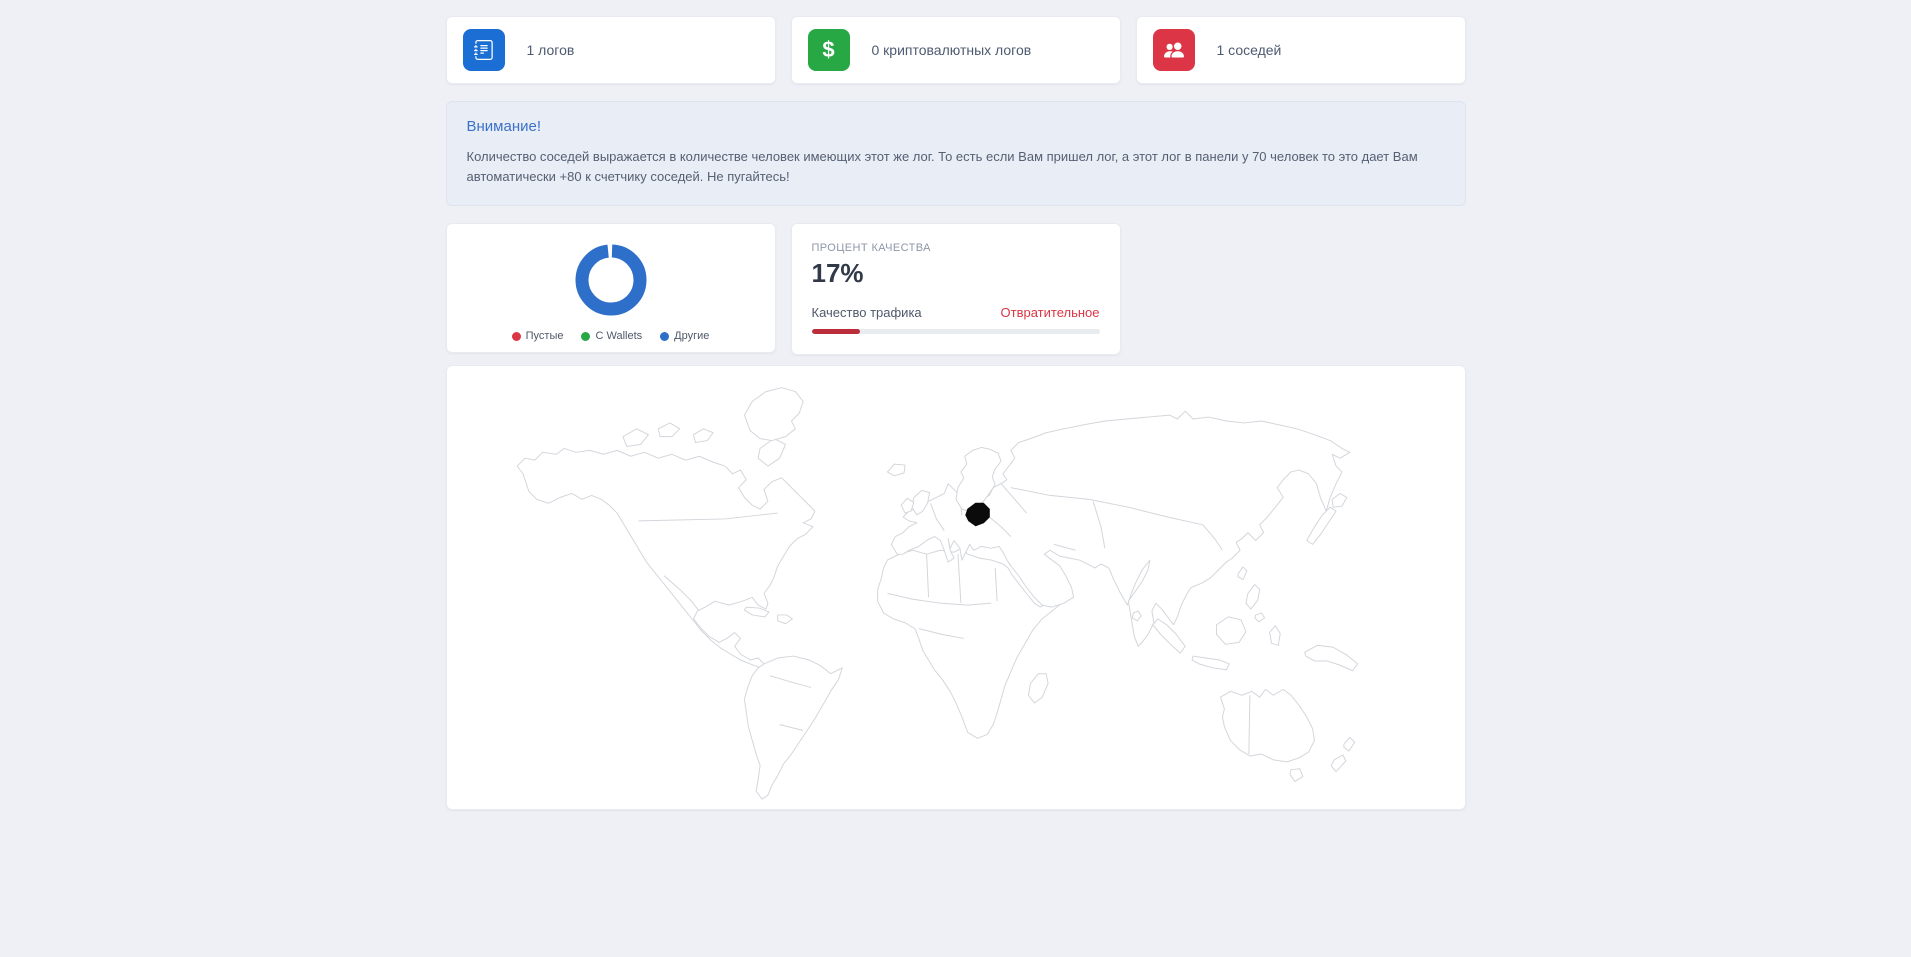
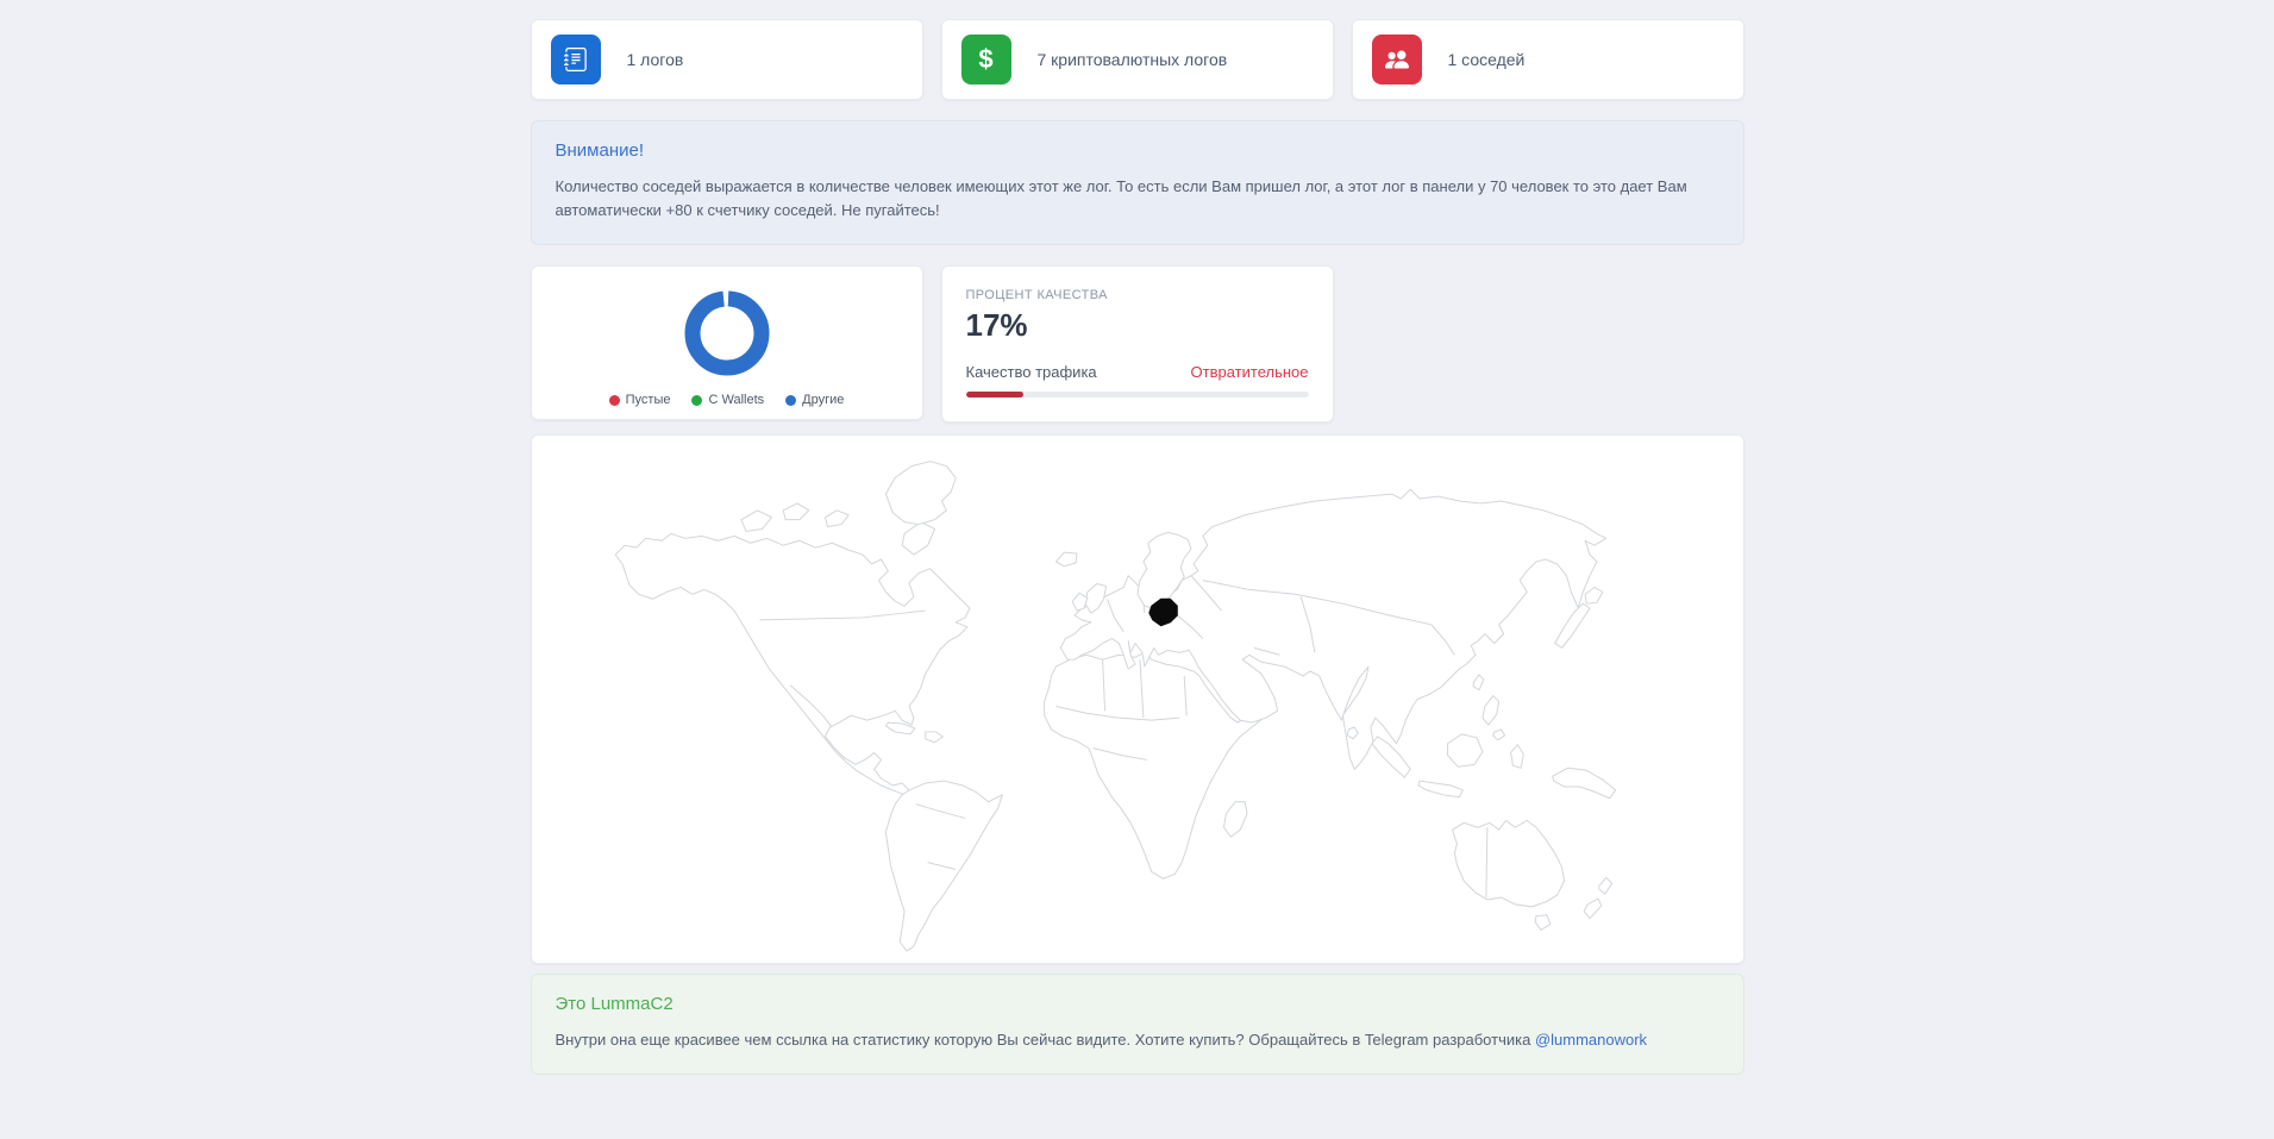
  1 логов
  $
- 0 криптовалютных логов
+ 7 криптовалютных логов
  1 соседей
  Внимание!
  Количество соседей выражается в количестве человек имеющих этот же лог. То есть если Вам пришел лог, а этот лог в панели у 70 человек то это дает Вам автоматически +80 к счетчику соседей. Не пугайтесь!
  Пустые
  С Wallets
  Другие
  ПРОЦЕНТ КАЧЕСТВА
  17%
  Качество трафика
  Отвратительное
+ Это LummaC2
+ Внутри она еще красивее чем ссылка на статистику которую Вы сейчас видите. Хотите купить? Обращайтесь в Telegram разработчика @lummanowork
